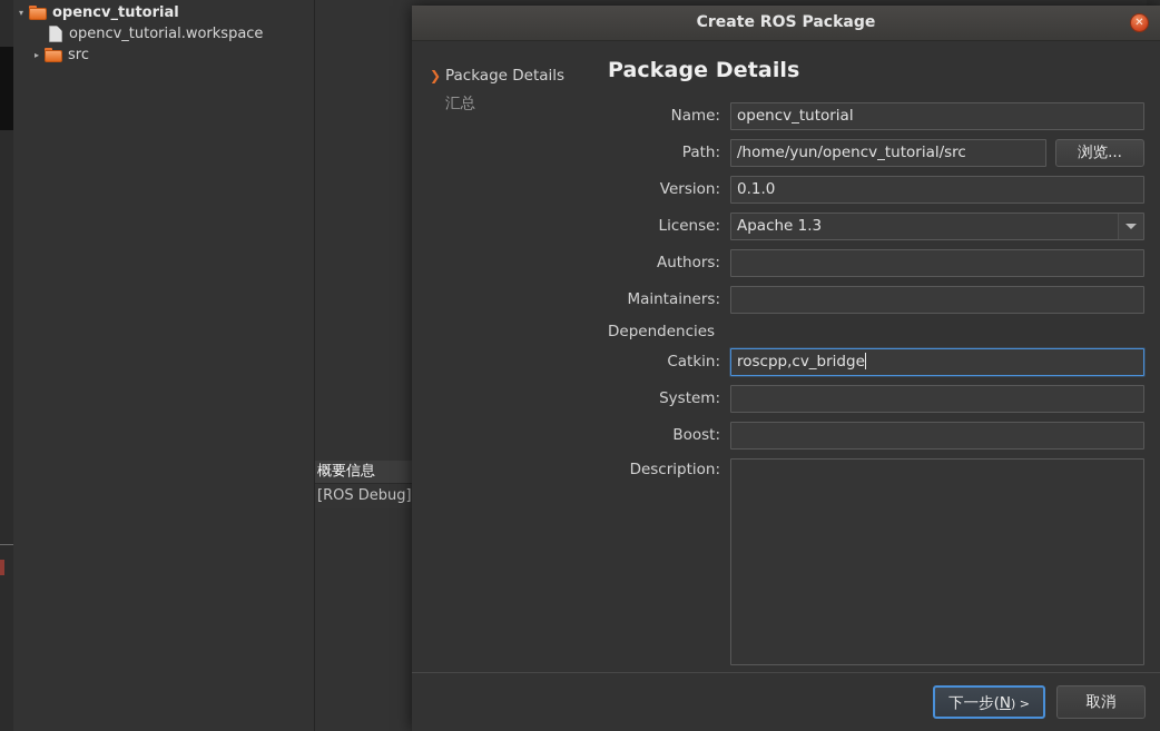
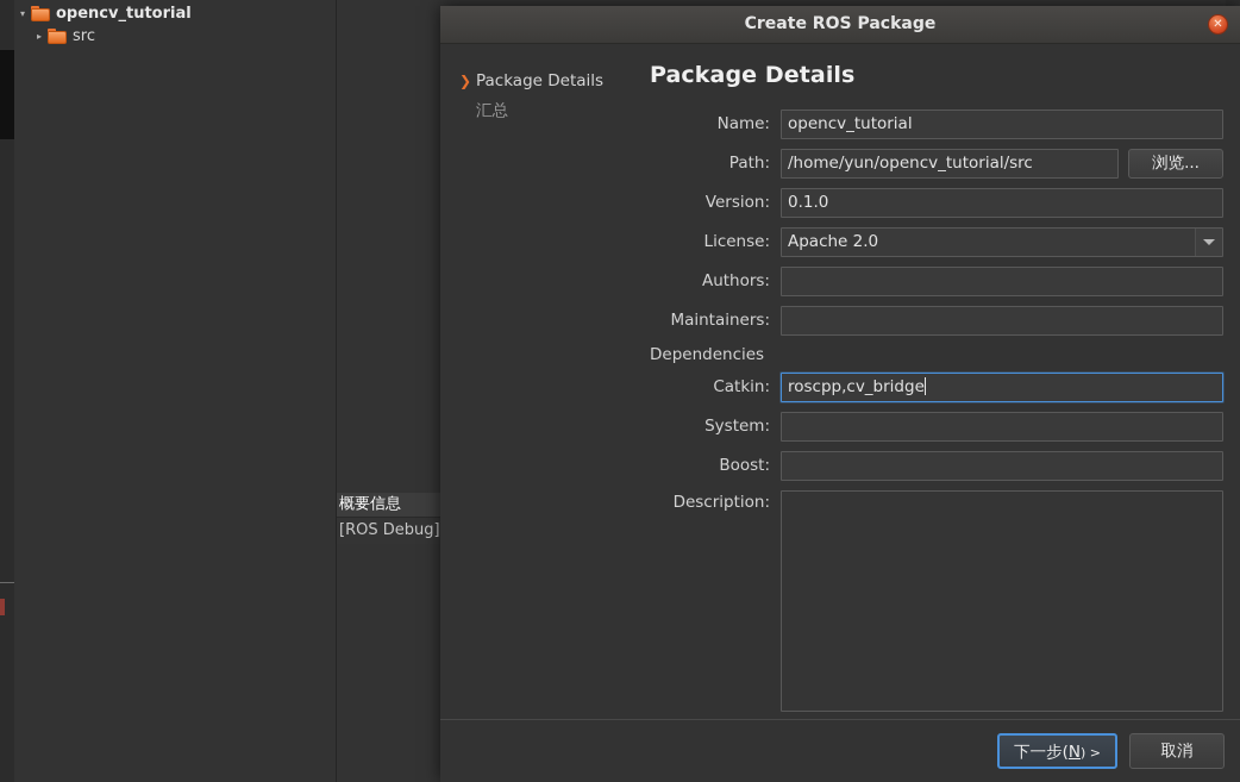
  ▾
  opencv_tutorial
- opencv_tutorial.workspace
  ▸
  src
  概要信息
  [ROS Debug]
  Create ROS Package
  ✕
  ❯
  Package Details
  汇总
  Package Details
  Name:
  opencv_tutorial
  Path:
  /home/yun/opencv_tutorial/src
  浏览...
  Version:
  0.1.0
  License:
- Apache 1.3
+ Apache 2.0
  Authors:
  Maintainers:
  Dependencies
  Catkin:
  roscpp,cv_bridge
  System:
  Boost:
  Description:
  下一步(N) >
  取消
